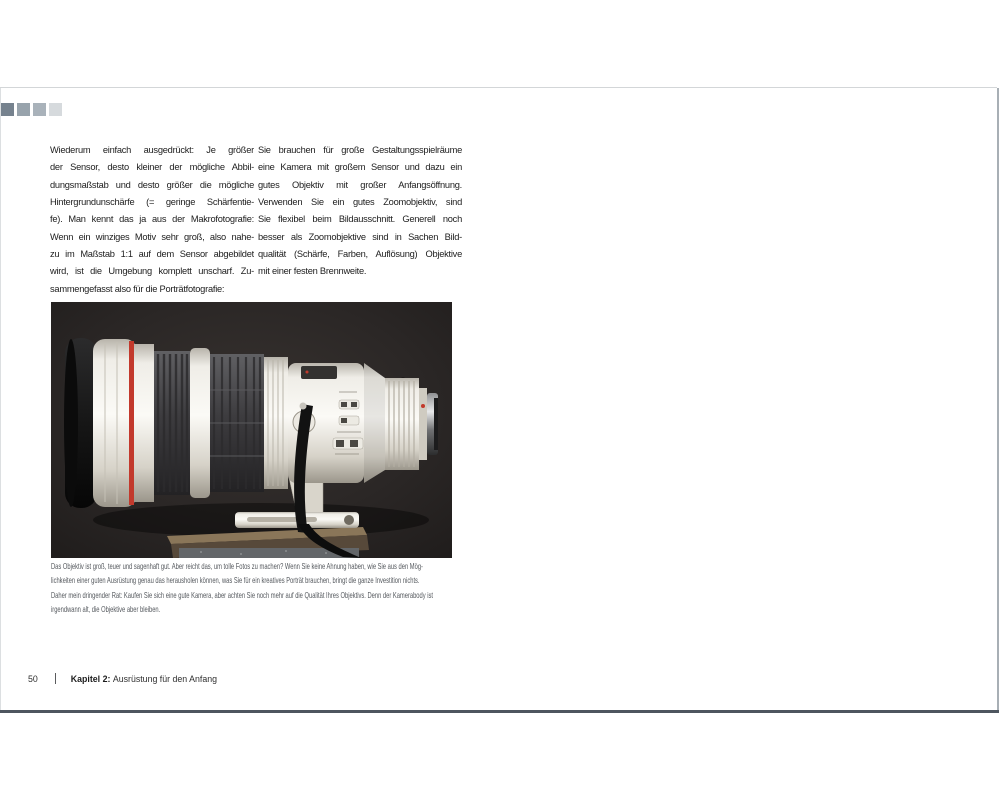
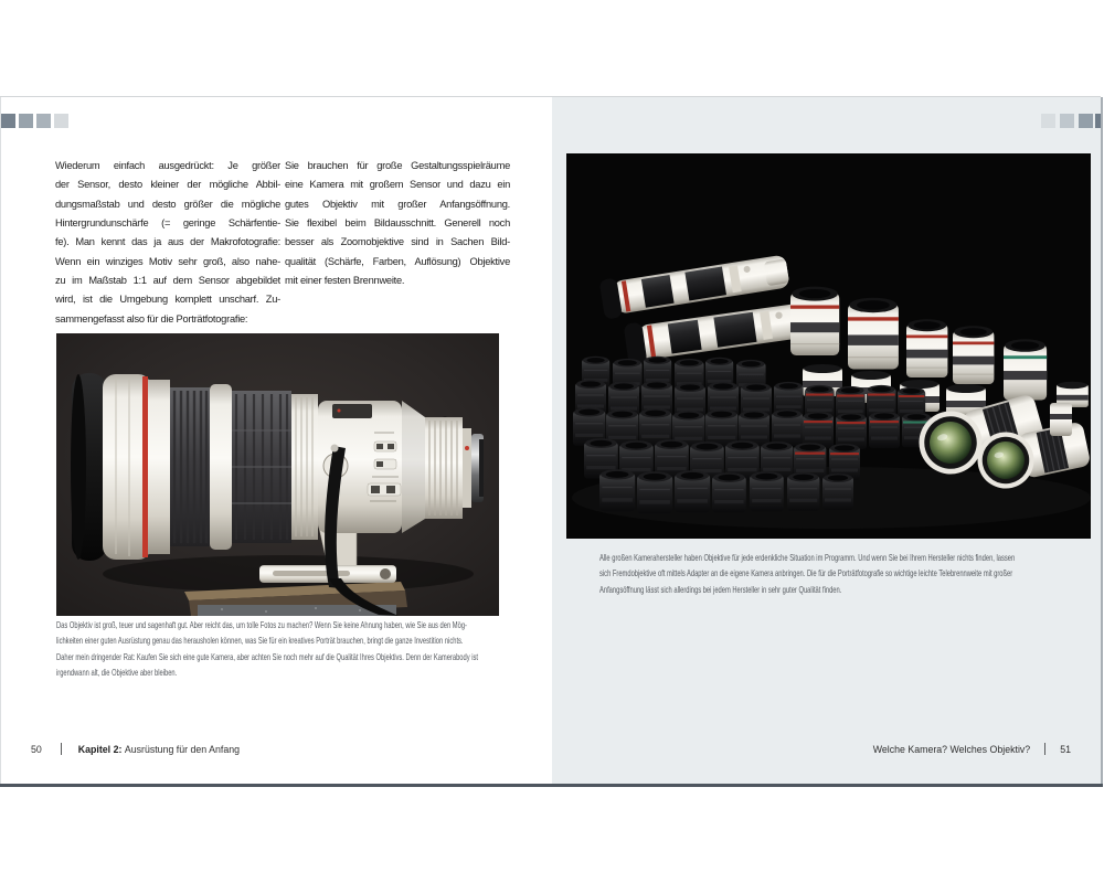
  Wiederum einfach ausgedrückt: Je größer
  der Sensor, desto kleiner der mögliche Abbil-
  dungsmaßstab und desto größer die mögliche
  Hintergrundunschärfe (= geringe Schärfentie-
  fe). Man kennt das ja aus der Makrofotografie:
  Wenn ein winziges Motiv sehr groß, also nahe-
  zu im Maßstab 1:1 auf dem Sensor abgebildet
  wird, ist die Umgebung komplett unscharf. Zu-
  sammengefasst also für die Porträtfotografie:
  Sie brauchen für große Gestaltungsspielräume
  eine Kamera mit großem Sensor und dazu ein
  gutes Objektiv mit großer Anfangsöffnung.
- Verwenden Sie ein gutes Zoomobjektiv, sind
  Sie flexibel beim Bildausschnitt. Generell noch
  besser als Zoomobjektive sind in Sachen Bild-
  qualität (Schärfe, Farben, Auflösung) Objektive
  mit einer festen Brennweite.
  Das Objektiv ist groß, teuer und sagenhaft gut. Aber reicht das, um tolle Fotos zu machen? Wenn Sie keine Ahnung haben, wie Sie aus den Mög-
  lichkeiten einer guten Ausrüstung genau das herausholen können, was Sie für ein kreatives Porträt brauchen, bringt die ganze Investition nichts.
  Daher mein dringender Rat: Kaufen Sie sich eine gute Kamera, aber achten Sie noch mehr auf die Qualität Ihres Objektivs. Denn der Kamerabody ist
  irgendwann alt, die Objektive aber bleiben.
  50
  Kapitel 2: Ausrüstung für den Anfang
+ Alle großen Kamerahersteller haben Objektive für jede erdenkliche Situation im Programm. Und wenn Sie bei Ihrem Hersteller nichts finden, lassen
+ sich Fremdobjektive oft mittels Adapter an die eigene Kamera anbringen. Die für die Porträtfotografie so wichtige leichte Telebrennweite mit großer
+ Anfangsöffnung lässt sich allerdings bei jedem Hersteller in sehr guter Qualität finden.
+ Welche Kamera? Welches Objektiv?
+ 51
